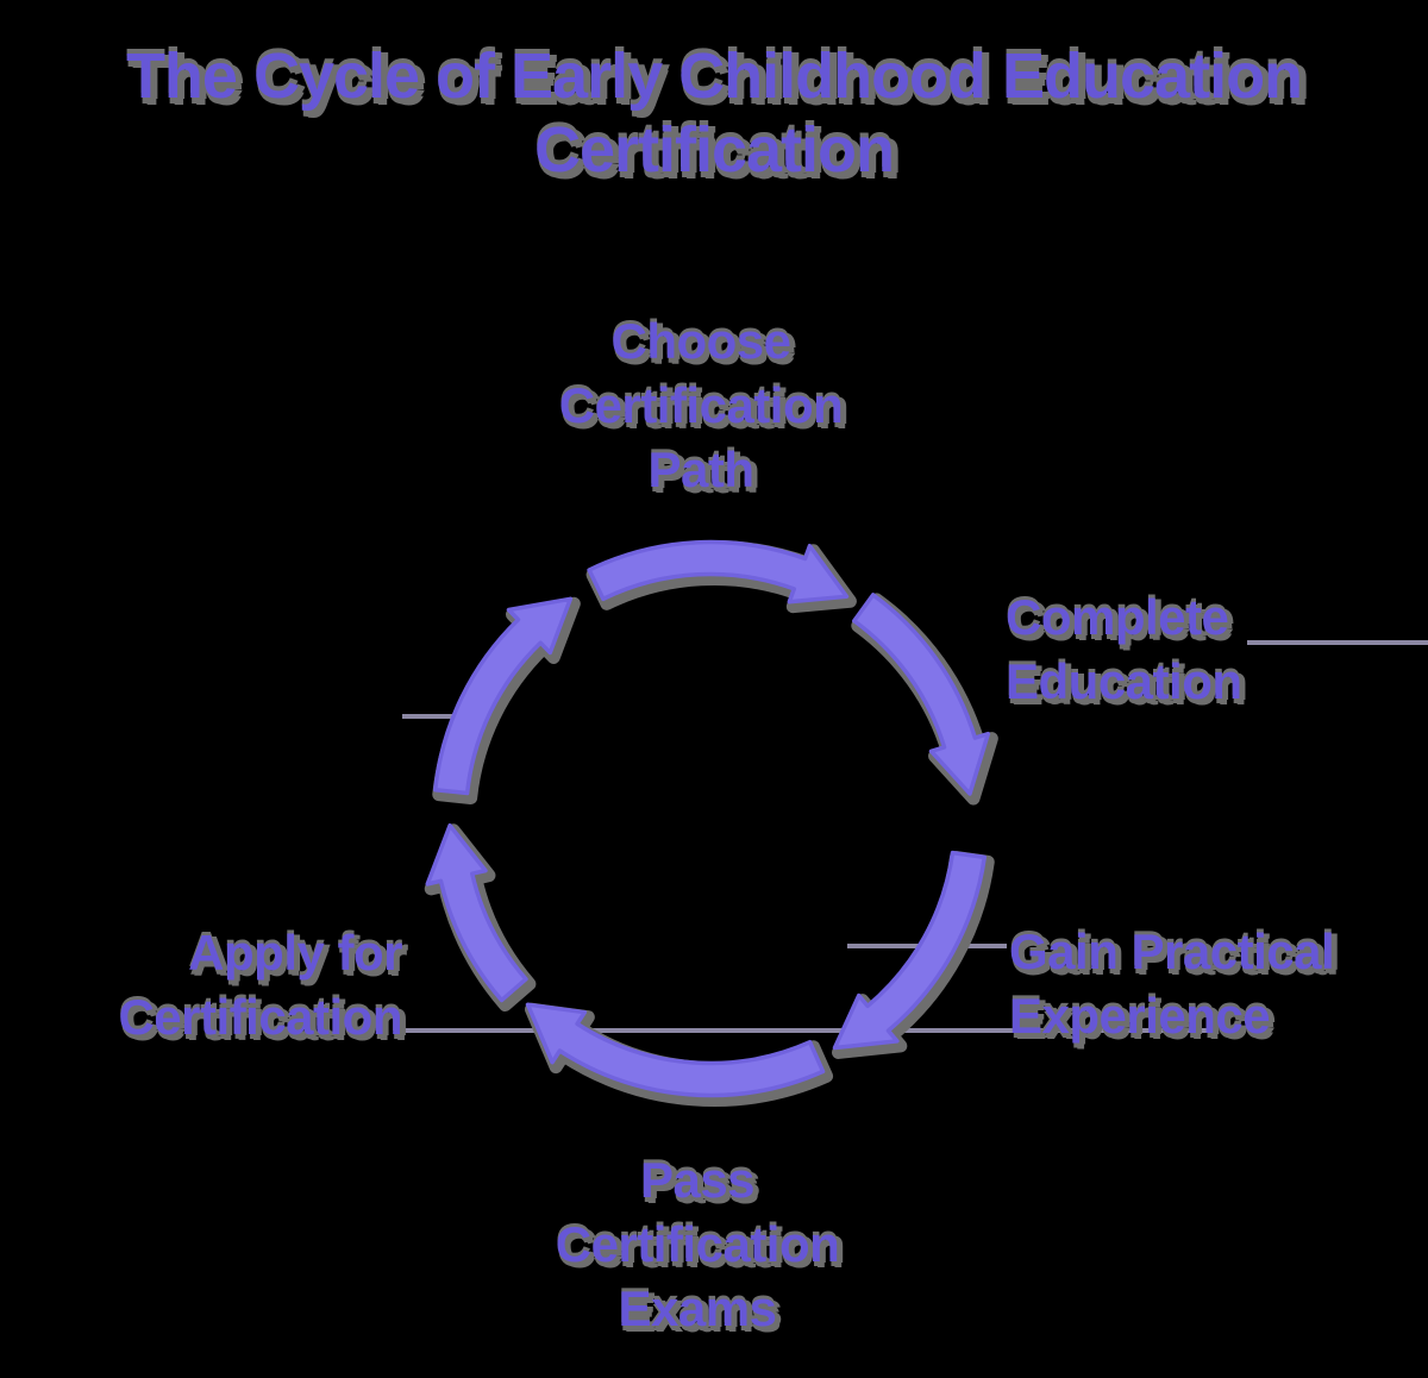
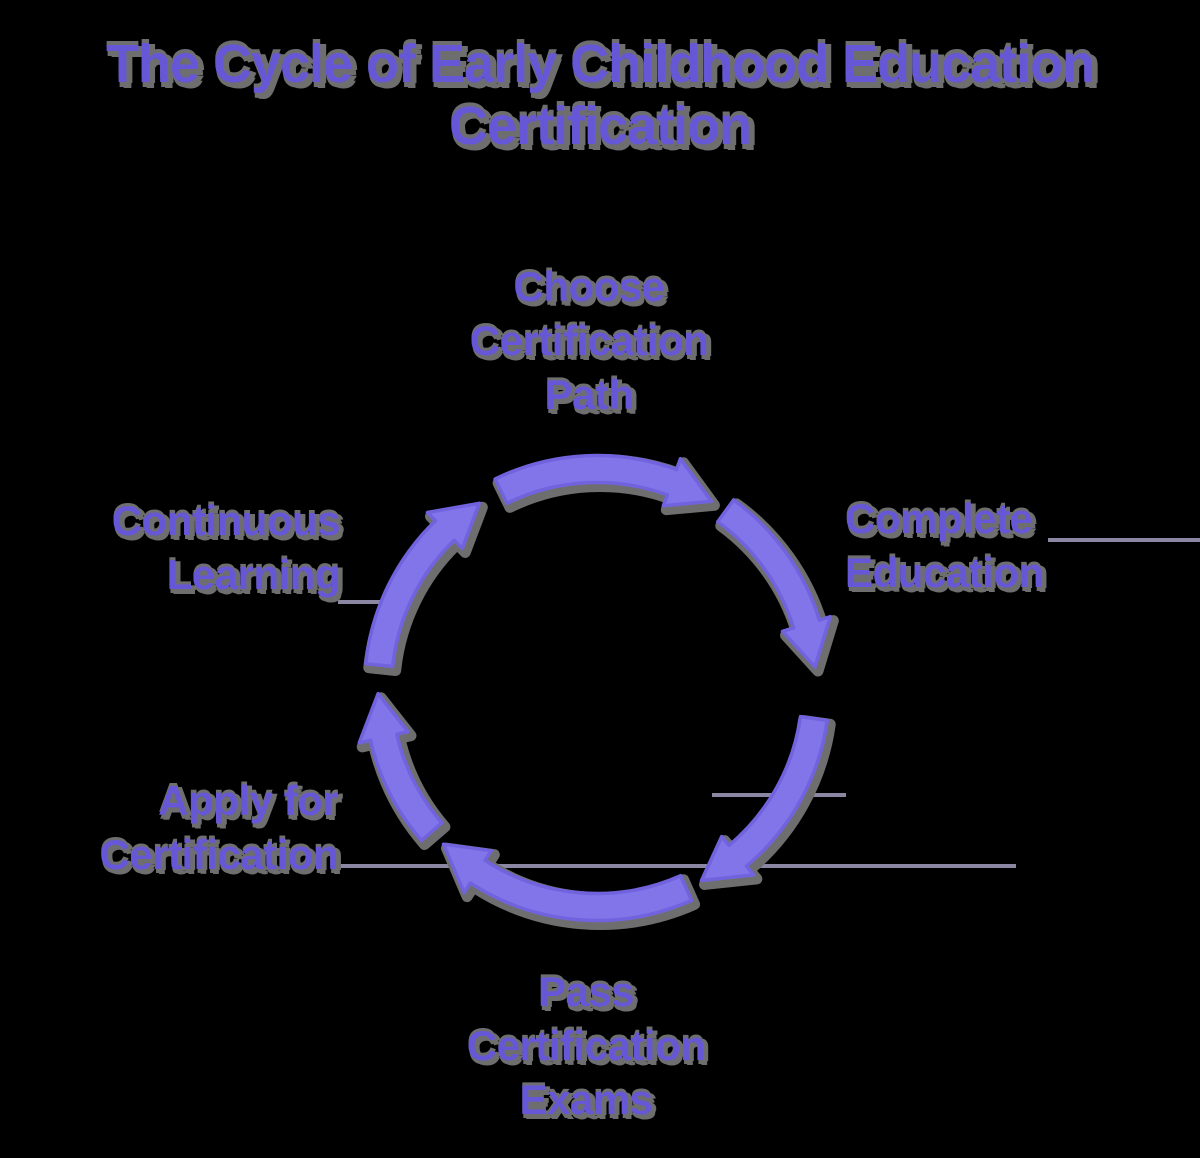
  The Cycle of Early Childhood Education
  Certification
  Choose
  Certification
  Path
  Complete
  Education
- Gain Practical
- Experience
  Pass
  Certification
  Exams
  Apply for
  Certification
+ Continuous
+ Learning
